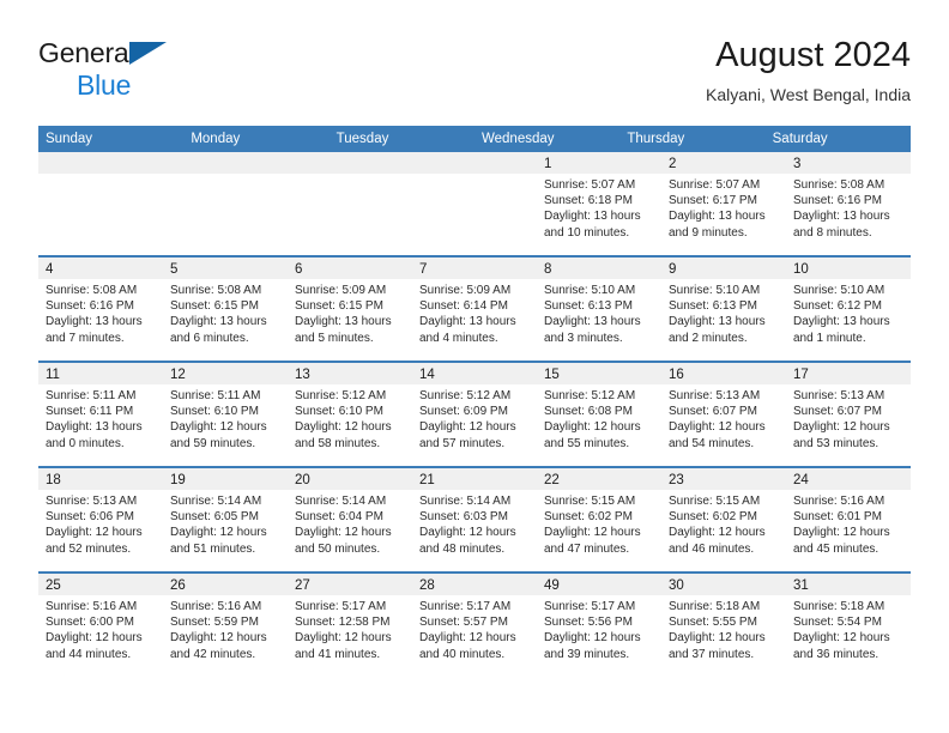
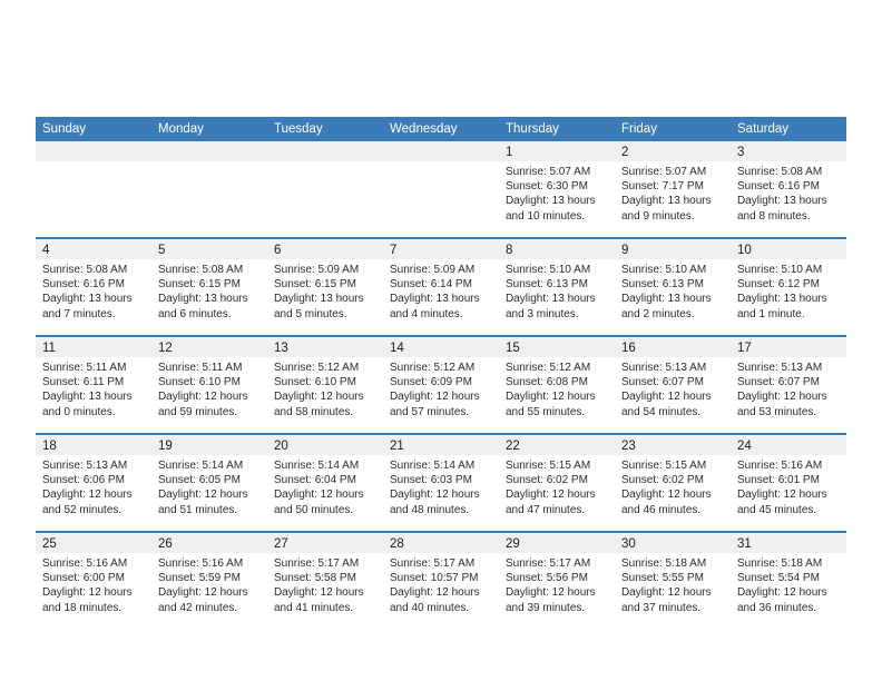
- General
- Blue
- August 2024
- Kalyani, West Bengal, India
  Sunday
  Monday
  Tuesday
  Wednesday
  Thursday
+ Friday
  Saturday
  1
  Sunrise: 5:07 AM
- Sunset: 6:18 PM
+ Sunset: 6:30 PM
  Daylight: 13 hours
  and 10 minutes.
  2
  Sunrise: 5:07 AM
- Sunset: 6:17 PM
+ Sunset: 7:17 PM
  Daylight: 13 hours
  and 9 minutes.
  3
  Sunrise: 5:08 AM
  Sunset: 6:16 PM
  Daylight: 13 hours
  and 8 minutes.
  4
  Sunrise: 5:08 AM
  Sunset: 6:16 PM
  Daylight: 13 hours
  and 7 minutes.
  5
  Sunrise: 5:08 AM
  Sunset: 6:15 PM
  Daylight: 13 hours
  and 6 minutes.
  6
  Sunrise: 5:09 AM
  Sunset: 6:15 PM
  Daylight: 13 hours
  and 5 minutes.
  7
  Sunrise: 5:09 AM
  Sunset: 6:14 PM
  Daylight: 13 hours
  and 4 minutes.
  8
  Sunrise: 5:10 AM
  Sunset: 6:13 PM
  Daylight: 13 hours
  and 3 minutes.
  9
  Sunrise: 5:10 AM
  Sunset: 6:13 PM
  Daylight: 13 hours
  and 2 minutes.
  10
  Sunrise: 5:10 AM
  Sunset: 6:12 PM
  Daylight: 13 hours
  and 1 minute.
  11
  Sunrise: 5:11 AM
  Sunset: 6:11 PM
  Daylight: 13 hours
  and 0 minutes.
  12
  Sunrise: 5:11 AM
  Sunset: 6:10 PM
  Daylight: 12 hours
  and 59 minutes.
  13
  Sunrise: 5:12 AM
  Sunset: 6:10 PM
  Daylight: 12 hours
  and 58 minutes.
  14
  Sunrise: 5:12 AM
  Sunset: 6:09 PM
  Daylight: 12 hours
  and 57 minutes.
  15
  Sunrise: 5:12 AM
  Sunset: 6:08 PM
  Daylight: 12 hours
  and 55 minutes.
  16
  Sunrise: 5:13 AM
  Sunset: 6:07 PM
  Daylight: 12 hours
  and 54 minutes.
  17
  Sunrise: 5:13 AM
  Sunset: 6:07 PM
  Daylight: 12 hours
  and 53 minutes.
  18
  Sunrise: 5:13 AM
  Sunset: 6:06 PM
  Daylight: 12 hours
  and 52 minutes.
  19
  Sunrise: 5:14 AM
  Sunset: 6:05 PM
  Daylight: 12 hours
  and 51 minutes.
  20
  Sunrise: 5:14 AM
  Sunset: 6:04 PM
  Daylight: 12 hours
  and 50 minutes.
  21
  Sunrise: 5:14 AM
  Sunset: 6:03 PM
  Daylight: 12 hours
  and 48 minutes.
  22
  Sunrise: 5:15 AM
  Sunset: 6:02 PM
  Daylight: 12 hours
  and 47 minutes.
  23
  Sunrise: 5:15 AM
  Sunset: 6:02 PM
  Daylight: 12 hours
  and 46 minutes.
  24
  Sunrise: 5:16 AM
  Sunset: 6:01 PM
  Daylight: 12 hours
  and 45 minutes.
  25
  Sunrise: 5:16 AM
  Sunset: 6:00 PM
  Daylight: 12 hours
- and 44 minutes.
+ and 18 minutes.
  26
  Sunrise: 5:16 AM
  Sunset: 5:59 PM
  Daylight: 12 hours
  and 42 minutes.
  27
  Sunrise: 5:17 AM
- Sunset: 12:58 PM
+ Sunset: 5:58 PM
  Daylight: 12 hours
  and 41 minutes.
  28
  Sunrise: 5:17 AM
- Sunset: 5:57 PM
+ Sunset: 10:57 PM
  Daylight: 12 hours
  and 40 minutes.
- 49
+ 29
  Sunrise: 5:17 AM
  Sunset: 5:56 PM
  Daylight: 12 hours
  and 39 minutes.
  30
  Sunrise: 5:18 AM
  Sunset: 5:55 PM
  Daylight: 12 hours
  and 37 minutes.
  31
  Sunrise: 5:18 AM
  Sunset: 5:54 PM
  Daylight: 12 hours
  and 36 minutes.
